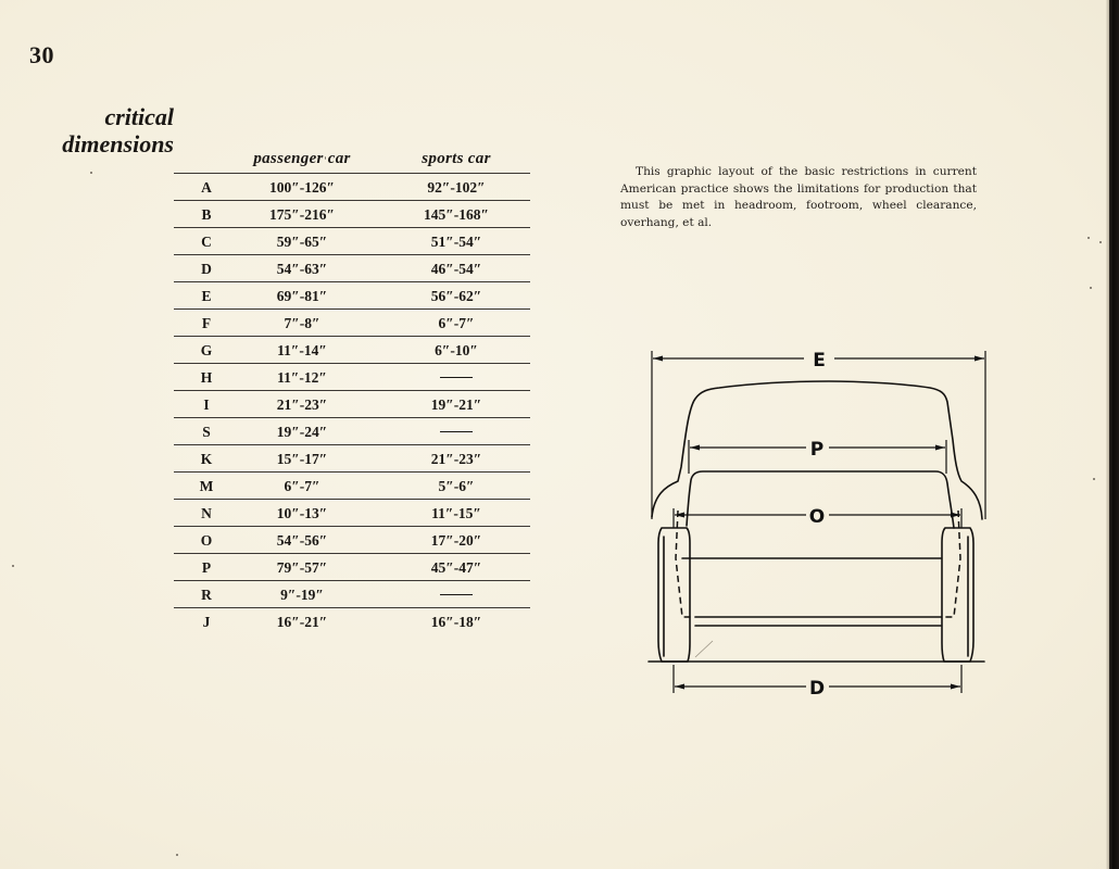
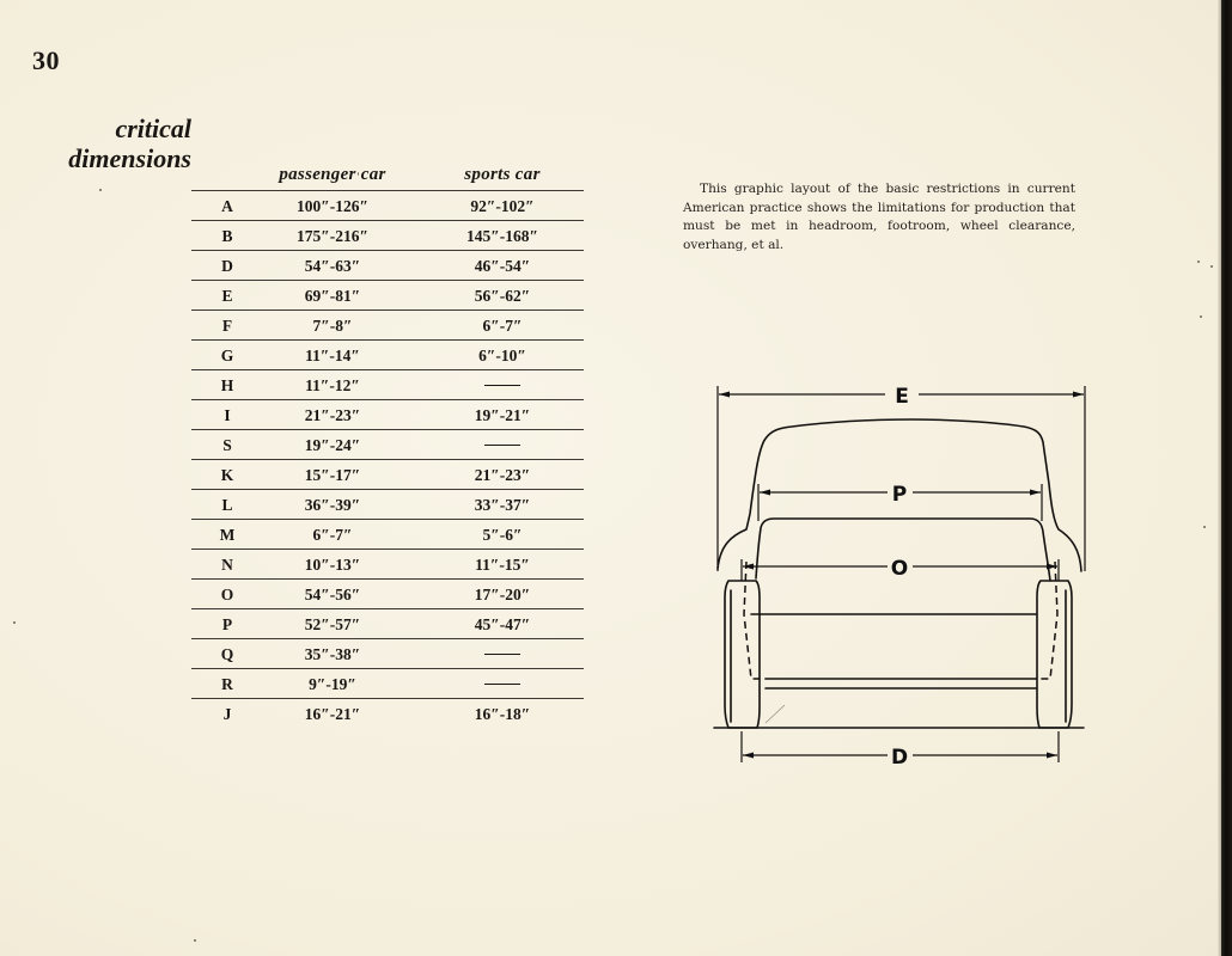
  30
  critical
  dimensions
  passenger car
  sports car
  A
  100″-126″
  92″-102″
  B
  175″-216″
  145″-168″
- C
- 59″-65″
- 51″-54″
  D
  54″-63″
  46″-54″
  E
  69″-81″
  56″-62″
  F
  7″-8″
  6″-7″
  G
  11″-14″
  6″-10″
  H
  11″-12″
  I
  21″-23″
  19″-21″
  S
  19″-24″
  K
  15″-17″
  21″-23″
+ L
+ 36″-39″
+ 33″-37″
  M
  6″-7″
  5″-6″
  N
  10″-13″
  11″-15″
  O
  54″-56″
  17″-20″
  P
- 79″-57″
+ 52″-57″
  45″-47″
+ Q
+ 35″-38″
  R
  9″-19″
  J
  16″-21″
  16″-18″
  This graphic layout of the basic restrictions in current American practice shows the limitations for production that must be met in headroom, footroom, wheel clearance, overhang, et al.
  E
  P
  O
  D
